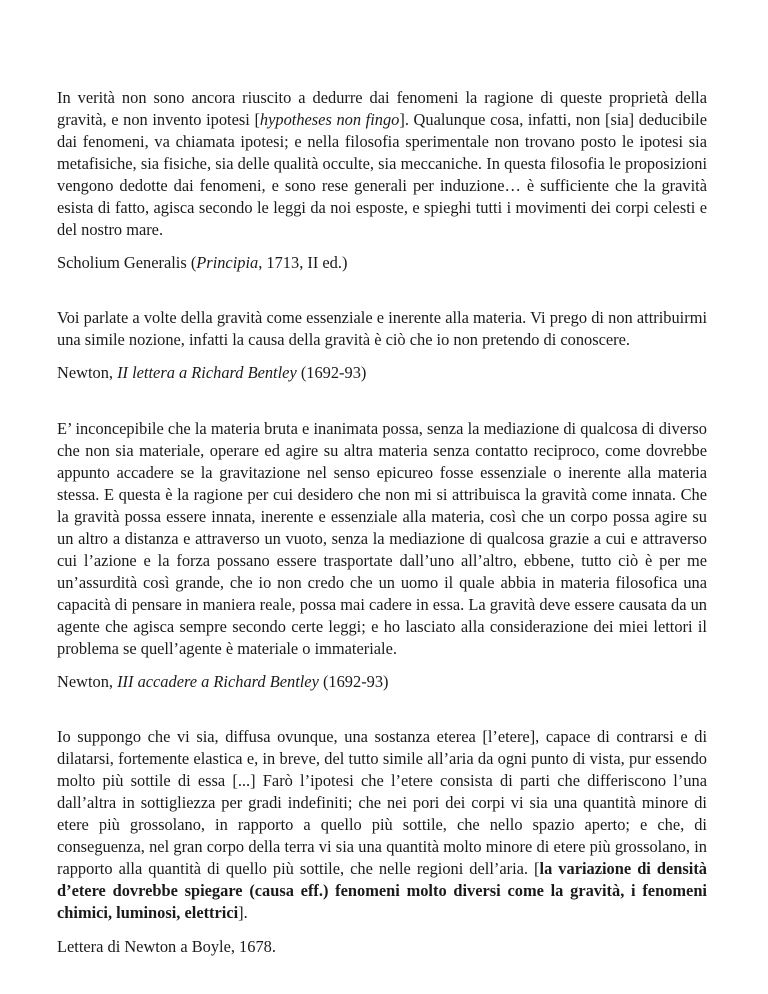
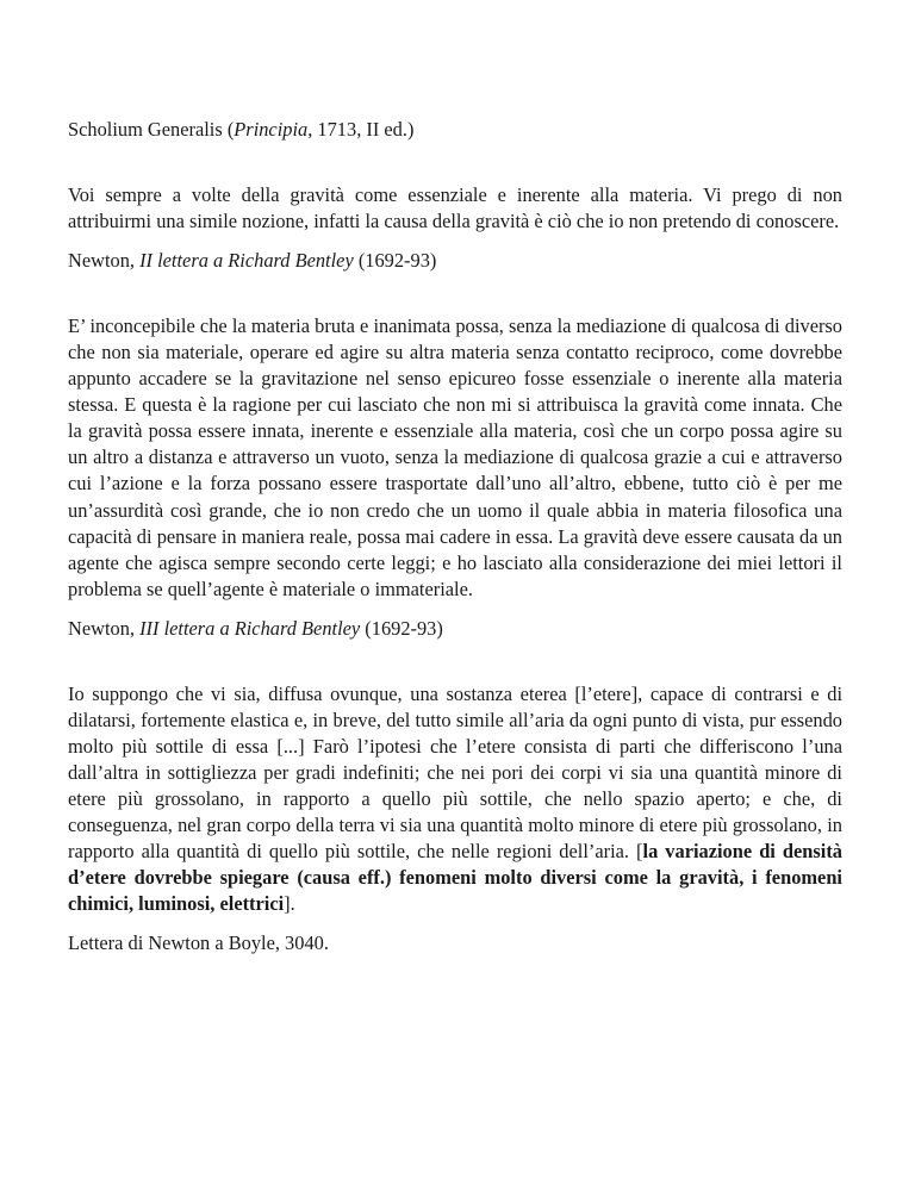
- In verità non sono ancora riuscito a dedurre dai fenomeni la ragione di queste proprietà della gravità, e non invento ipotesi [hypotheses non fingo]. Qualunque cosa, infatti, non [sia] deducibile dai fenomeni, va chiamata ipotesi; e nella filosofia sperimentale non trovano posto le ipotesi sia metafisiche, sia fisiche, sia delle qualità occulte, sia meccaniche. In questa filosofia le proposizioni vengono dedotte dai fenomeni, e sono rese generali per induzione… è sufficiente che la gravità esista di fatto, agisca secondo le leggi da noi esposte, e spieghi tutti i movimenti dei corpi celesti e del nostro mare.
  Scholium Generalis (Principia, 1713, II ed.)
- Voi parlate a volte della gravità come essenziale e inerente alla materia. Vi prego di non attribuirmi una simile nozione, infatti la causa della gravità è ciò che io non pretendo di conoscere.
+ Voi sempre a volte della gravità come essenziale e inerente alla materia. Vi prego di non attribuirmi una simile nozione, infatti la causa della gravità è ciò che io non pretendo di conoscere.
  Newton, II lettera a Richard Bentley (1692-93)
- E’ inconcepibile che la materia bruta e inanimata possa, senza la mediazione di qualcosa di diverso che non sia materiale, operare ed agire su altra materia senza contatto reciproco, come dovrebbe appunto accadere se la gravitazione nel senso epicureo fosse essenziale o inerente alla materia stessa. E questa è la ragione per cui desidero che non mi si attribuisca la gravità come innata. Che la gravità possa essere innata, inerente e essenziale alla materia, così che un corpo possa agire su un altro a distanza e attraverso un vuoto, senza la mediazione di qualcosa grazie a cui e attraverso cui l’azione e la forza possano essere trasportate dall’uno all’altro, ebbene, tutto ciò è per me un’assurdità così grande, che io non credo che un uomo il quale abbia in materia filosofica una capacità di pensare in maniera reale, possa mai cadere in essa. La gravità deve essere causata da un agente che agisca sempre secondo certe leggi; e ho lasciato alla considerazione dei miei lettori il problema se quell’agente è materiale o immateriale.
+ E’ inconcepibile che la materia bruta e inanimata possa, senza la mediazione di qualcosa di diverso che non sia materiale, operare ed agire su altra materia senza contatto reciproco, come dovrebbe appunto accadere se la gravitazione nel senso epicureo fosse essenziale o inerente alla materia stessa. E questa è la ragione per cui lasciato che non mi si attribuisca la gravità come innata. Che la gravità possa essere innata, inerente e essenziale alla materia, così che un corpo possa agire su un altro a distanza e attraverso un vuoto, senza la mediazione di qualcosa grazie a cui e attraverso cui l’azione e la forza possano essere trasportate dall’uno all’altro, ebbene, tutto ciò è per me un’assurdità così grande, che io non credo che un uomo il quale abbia in materia filosofica una capacità di pensare in maniera reale, possa mai cadere in essa. La gravità deve essere causata da un agente che agisca sempre secondo certe leggi; e ho lasciato alla considerazione dei miei lettori il problema se quell’agente è materiale o immateriale.
- Newton, III accadere a Richard Bentley (1692-93)
+ Newton, III lettera a Richard Bentley (1692-93)
  Io suppongo che vi sia, diffusa ovunque, una sostanza eterea [l’etere], capace di contrarsi e di dilatarsi, fortemente elastica e, in breve, del tutto simile all’aria da ogni punto di vista, pur essendo molto più sottile di essa [...] Farò l’ipotesi che l’etere consista di parti che differiscono l’una dall’altra in sottigliezza per gradi indefiniti; che nei pori dei corpi vi sia una quantità minore di etere più grossolano, in rapporto a quello più sottile, che nello spazio aperto; e che, di conseguenza, nel gran corpo della terra vi sia una quantità molto minore di etere più grossolano, in rapporto alla quantità di quello più sottile, che nelle regioni dell’aria. [la variazione di densità d’etere dovrebbe spiegare (causa eff.) fenomeni molto diversi come la gravità, i fenomeni chimici, luminosi, elettrici].
- Lettera di Newton a Boyle, 1678.
+ Lettera di Newton a Boyle, 3040.
